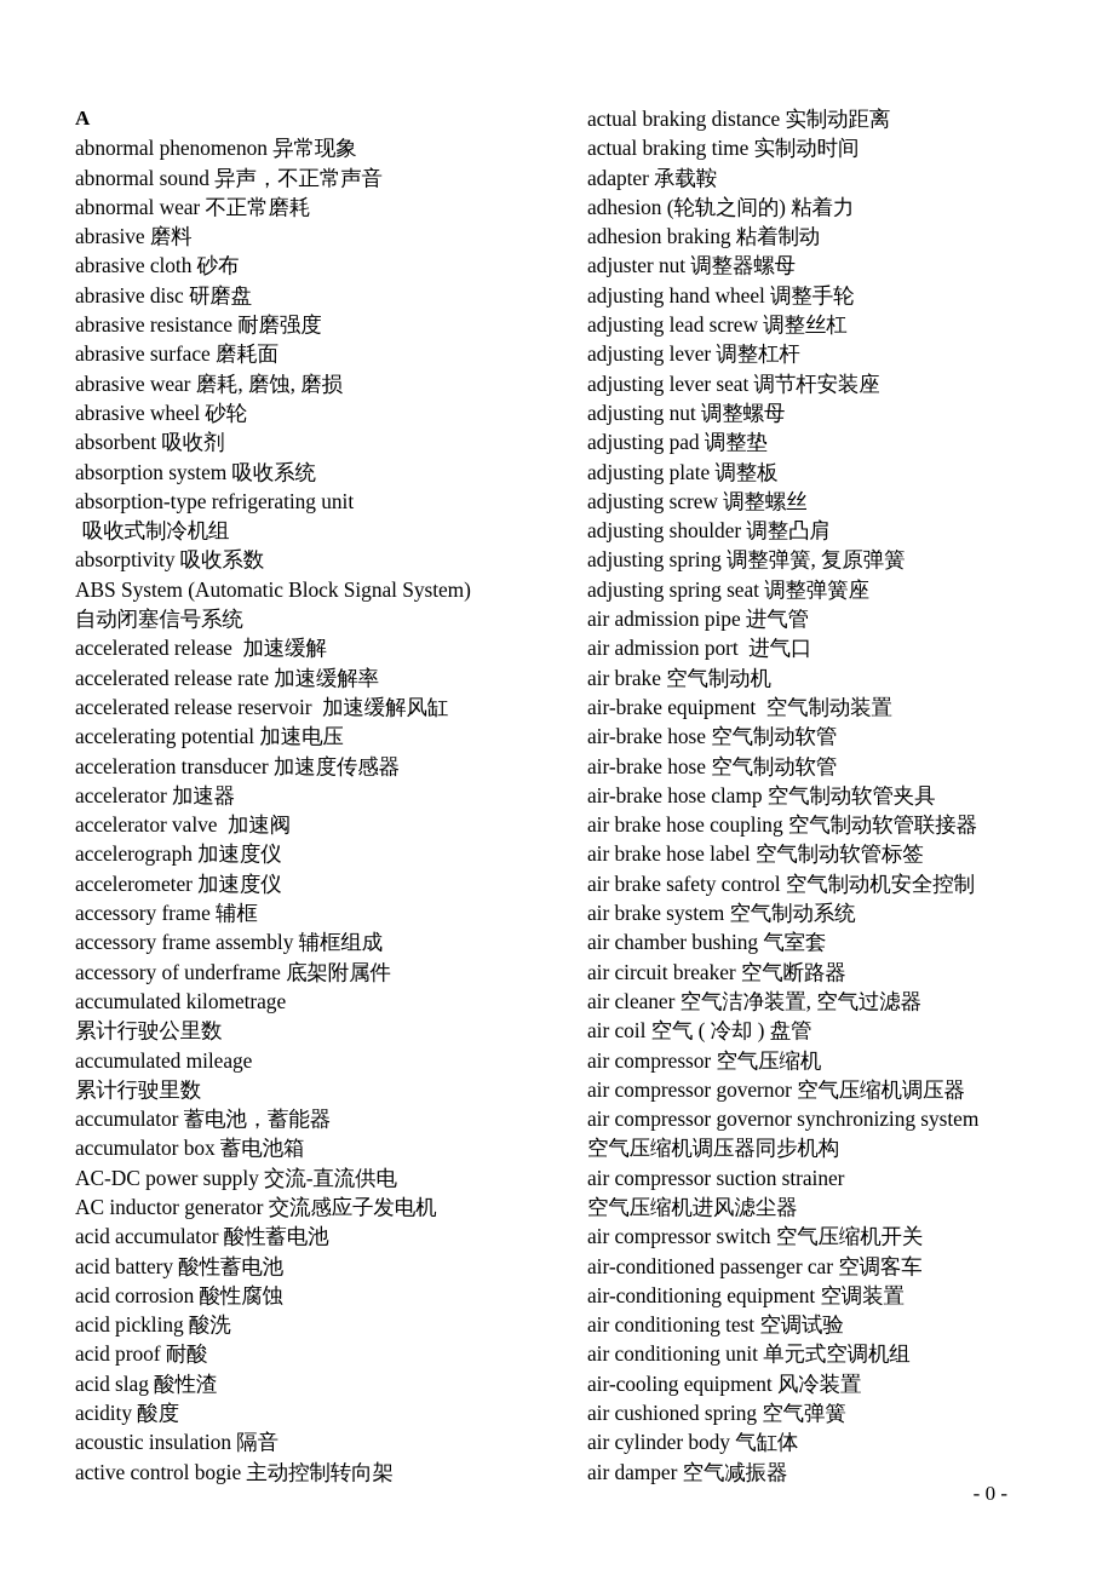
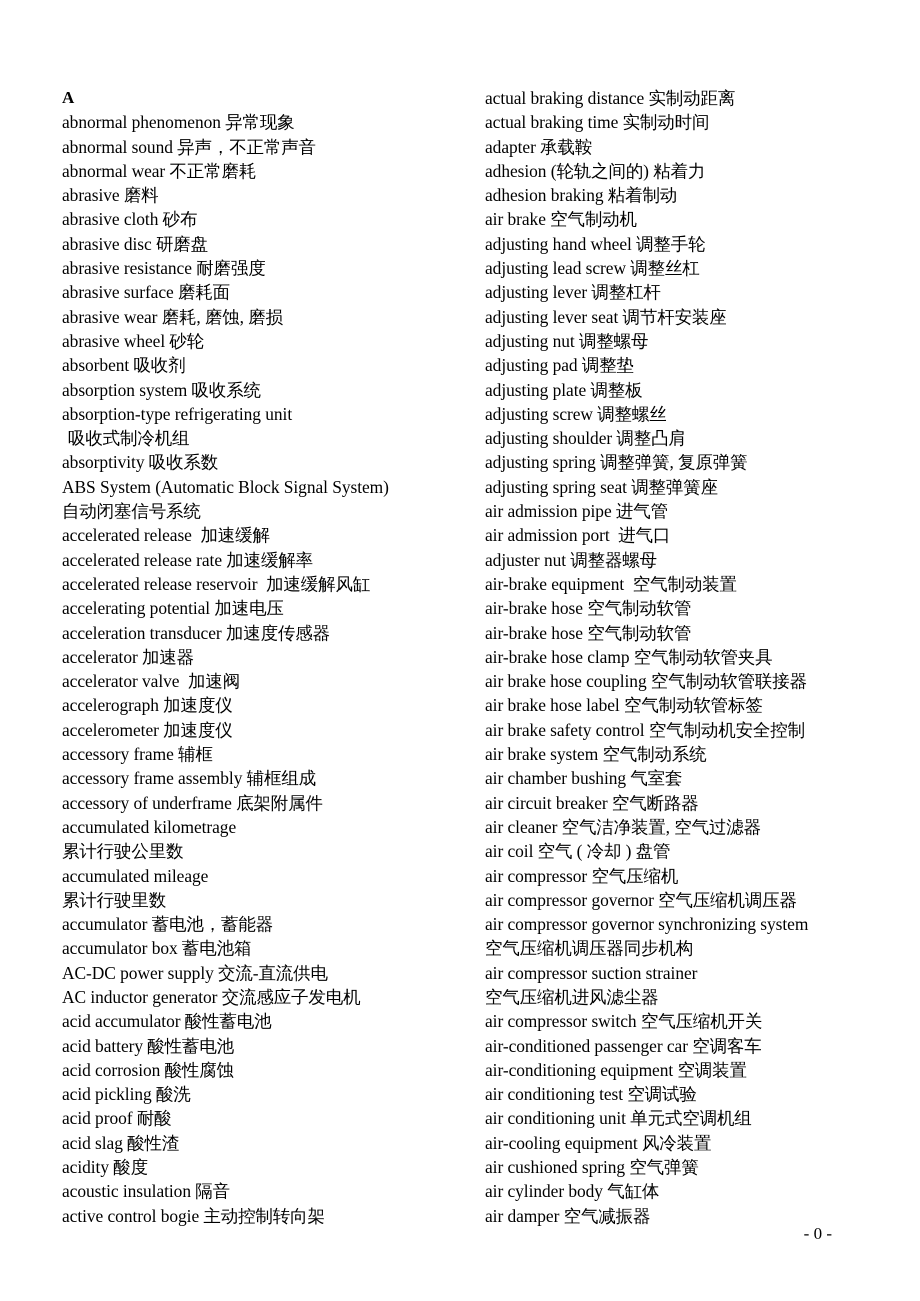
  A
  abnormal phenomenon 异常现象
  abnormal sound 异声，不正常声音
  abnormal wear 不正常磨耗
  abrasive 磨料
  abrasive cloth 砂布
  abrasive disc 研磨盘
  abrasive resistance 耐磨强度
  abrasive surface 磨耗面
  abrasive wear 磨耗, 磨蚀, 磨损
  abrasive wheel 砂轮
  absorbent 吸收剂
  absorption system 吸收系统
  absorption-type refrigerating unit
  吸收式制冷机组
  absorptivity 吸收系数
  ABS System (Automatic Block Signal System)
  自动闭塞信号系统
  accelerated release 加速缓解
  accelerated release rate 加速缓解率
  accelerated release reservoir 加速缓解风缸
  accelerating potential 加速电压
  acceleration transducer 加速度传感器
  accelerator 加速器
  accelerator valve 加速阀
  accelerograph 加速度仪
  accelerometer 加速度仪
  accessory frame 辅框
  accessory frame assembly 辅框组成
  accessory of underframe 底架附属件
  accumulated kilometrage
  累计行驶公里数
  accumulated mileage
  累计行驶里数
  accumulator 蓄电池，蓄能器
  accumulator box 蓄电池箱
  AC-DC power supply 交流-直流供电
  AC inductor generator 交流感应子发电机
  acid accumulator 酸性蓄电池
  acid battery 酸性蓄电池
  acid corrosion 酸性腐蚀
  acid pickling 酸洗
  acid proof 耐酸
  acid slag 酸性渣
  acidity 酸度
  acoustic insulation 隔音
  active control bogie 主动控制转向架
  actual braking distance 实制动距离
  actual braking time 实制动时间
  adapter 承载鞍
  adhesion (轮轨之间的) 粘着力
  adhesion braking 粘着制动
- adjuster nut 调整器螺母
+ air brake 空气制动机
  adjusting hand wheel 调整手轮
  adjusting lead screw 调整丝杠
  adjusting lever 调整杠杆
  adjusting lever seat 调节杆安装座
  adjusting nut 调整螺母
  adjusting pad 调整垫
  adjusting plate 调整板
  adjusting screw 调整螺丝
  adjusting shoulder 调整凸肩
  adjusting spring 调整弹簧, 复原弹簧
  adjusting spring seat 调整弹簧座
  air admission pipe 进气管
  air admission port 进气口
- air brake 空气制动机
+ adjuster nut 调整器螺母
  air-brake equipment 空气制动装置
  air-brake hose 空气制动软管
  air-brake hose 空气制动软管
  air-brake hose clamp 空气制动软管夹具
  air brake hose coupling 空气制动软管联接器
  air brake hose label 空气制动软管标签
  air brake safety control 空气制动机安全控制
  air brake system 空气制动系统
  air chamber bushing 气室套
  air circuit breaker 空气断路器
  air cleaner 空气洁净装置, 空气过滤器
  air coil 空气 ( 冷却 ) 盘管
  air compressor 空气压缩机
  air compressor governor 空气压缩机调压器
  air compressor governor synchronizing system
  空气压缩机调压器同步机构
  air compressor suction strainer
  空气压缩机进风滤尘器
  air compressor switch 空气压缩机开关
  air-conditioned passenger car 空调客车
  air-conditioning equipment 空调装置
  air conditioning test 空调试验
  air conditioning unit 单元式空调机组
  air-cooling equipment 风冷装置
  air cushioned spring 空气弹簧
  air cylinder body 气缸体
  air damper 空气减振器
  - 0 -
